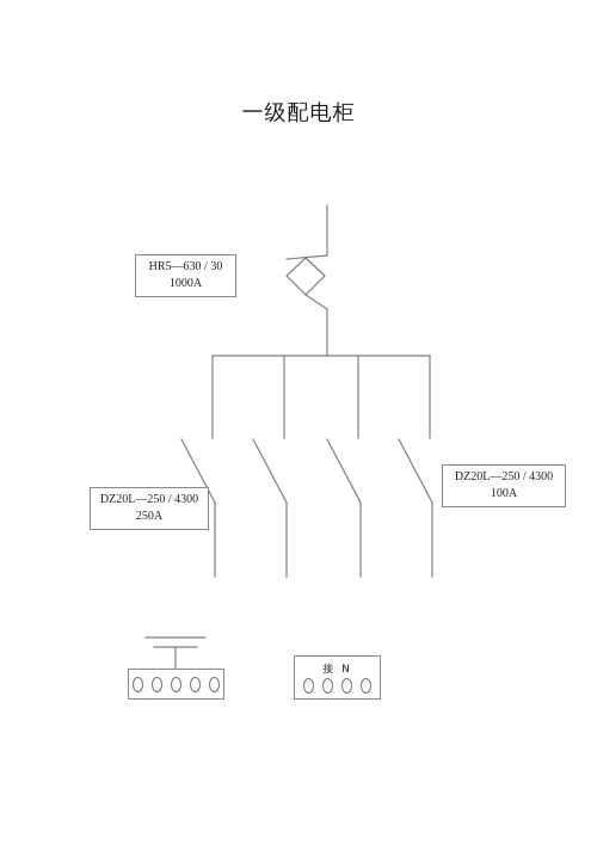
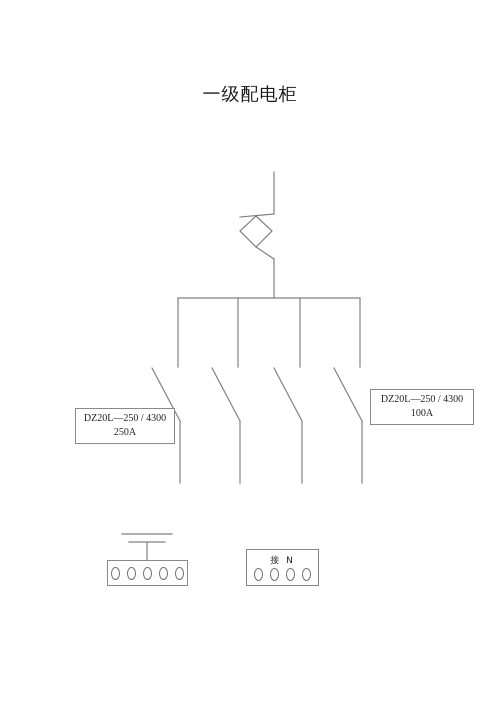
  一级配电柜
- HR5—630 / 30
- 1000A
  DZ20L—250 / 4300
  250A
  DZ20L—250 / 4300
  100A
  接 N
